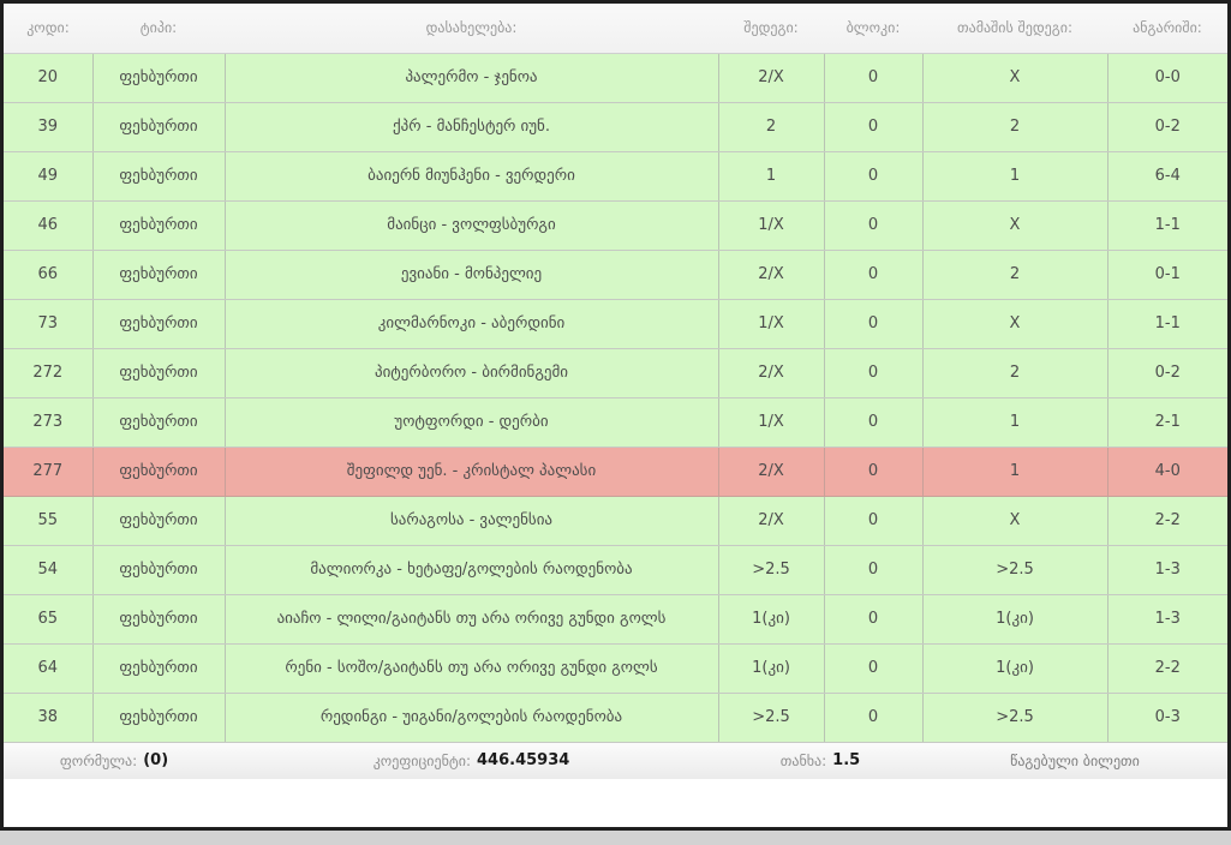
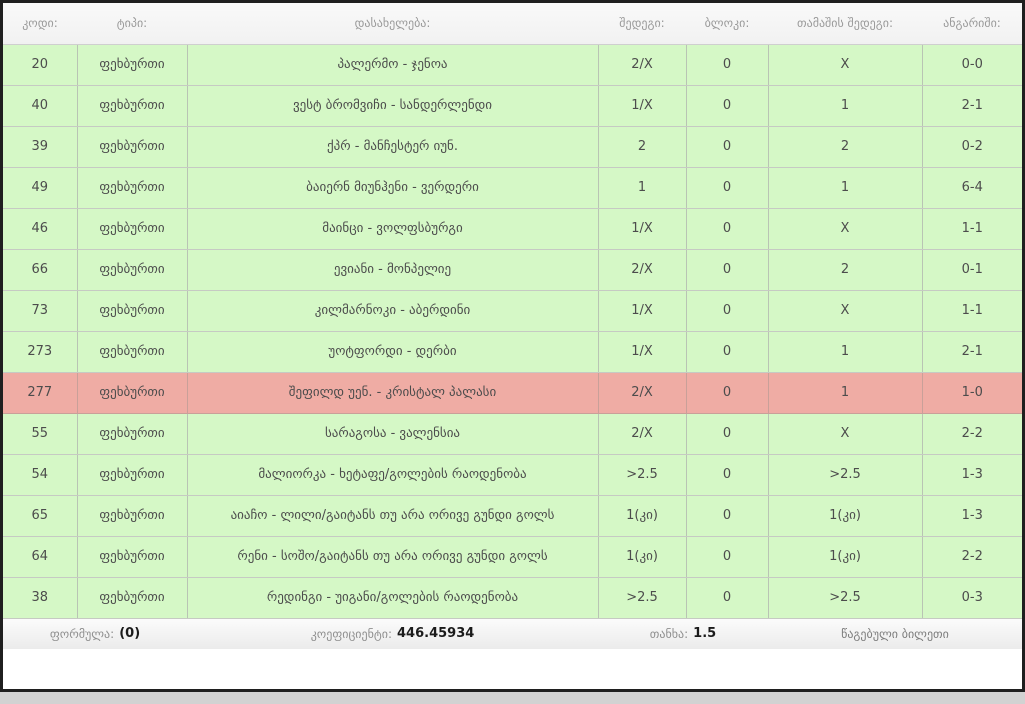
  კოდი:	ტიპი:	დასახელება:	შედეგი:	ბლოკი:	თამაშის შედეგი:	ანგარიში:
  20	ფეხბურთი	პალერმო - ჯენოა	2/X	0	X	0-0
+ 40	ფეხბურთი	ვესტ ბრომვიჩი - სანდერლენდი	1/X	0	1	2-1
  39	ფეხბურთი	ქპრ - მანჩესტერ იუნ.	2	0	2	0-2
  49	ფეხბურთი	ბაიერნ მიუნჰენი - ვერდერი	1	0	1	6-4
  46	ფეხბურთი	მაინცი - ვოლფსბურგი	1/X	0	X	1-1
  66	ფეხბურთი	ევიანი - მონპელიე	2/X	0	2	0-1
  73	ფეხბურთი	კილმარნოკი - აბერდინი	1/X	0	X	1-1
- 272	ფეხბურთი	პიტერბორო - ბირმინგემი	2/X	0	2	0-2
  273	ფეხბურთი	უოტფორდი - დერბი	1/X	0	1	2-1
- 277	ფეხბურთი	შეფილდ უენ. - კრისტალ პალასი	2/X	0	1	4-0
+ 277	ფეხბურთი	შეფილდ უენ. - კრისტალ პალასი	2/X	0	1	1-0
  55	ფეხბურთი	სარაგოსა - ვალენსია	2/X	0	X	2-2
  54	ფეხბურთი	მალიორკა - ხეტაფე/გოლების რაოდენობა	>2.5	0	>2.5	1-3
  65	ფეხბურთი	აიაჩო - ლილი/გაიტანს თუ არა ორივე გუნდი გოლს	1(კი)	0	1(კი)	1-3
  64	ფეხბურთი	რენი - სოშო/გაიტანს თუ არა ორივე გუნდი გოლს	1(კი)	0	1(კი)	2-2
  38	ფეხბურთი	რედინგი - უიგანი/გოლების რაოდენობა	>2.5	0	>2.5	0-3
  ფორმულა:
  (0)
  კოეფიციენტი:
  446.45934
  თანხა:
  1.5
  წაგებული ბილეთი
